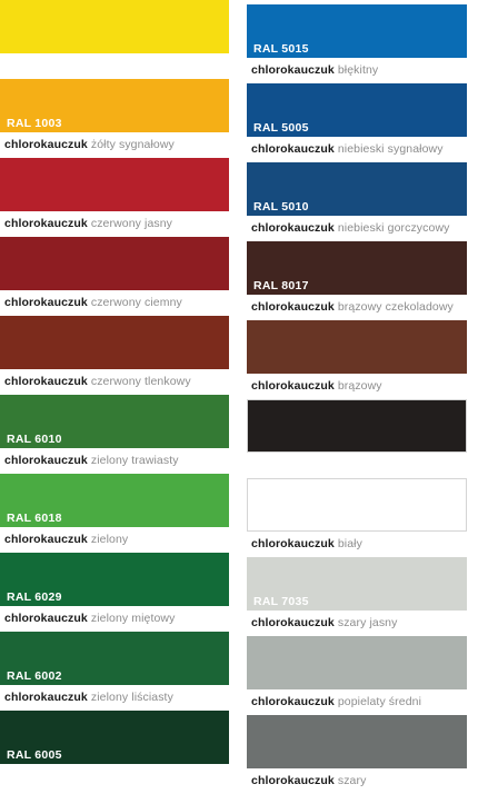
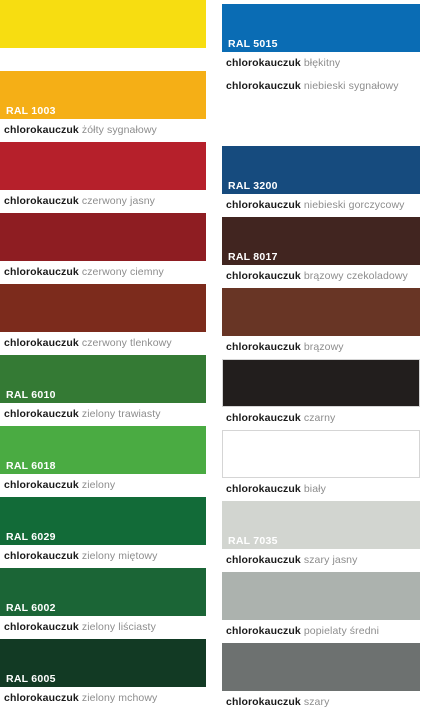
  RAL 1003
  chlorokauczuk żółty sygnałowy
  chlorokauczuk czerwony jasny
  chlorokauczuk czerwony ciemny
  chlorokauczuk czerwony tlenkowy
  RAL 6010
  chlorokauczuk zielony trawiasty
  RAL 6018
  chlorokauczuk zielony
  RAL 6029
  chlorokauczuk zielony miętowy
  RAL 6002
  chlorokauczuk zielony liściasty
  RAL 6005
+ chlorokauczuk zielony mchowy
  RAL 5015
  chlorokauczuk błękitny
- RAL 5005
  chlorokauczuk niebieski sygnałowy
- RAL 5010
+ RAL 3200
  chlorokauczuk niebieski gorczycowy
  RAL 8017
  chlorokauczuk brązowy czekoladowy
  chlorokauczuk brązowy
+ chlorokauczuk czarny
  chlorokauczuk biały
  RAL 7035
  chlorokauczuk szary jasny
  chlorokauczuk popielaty średni
  chlorokauczuk szary
